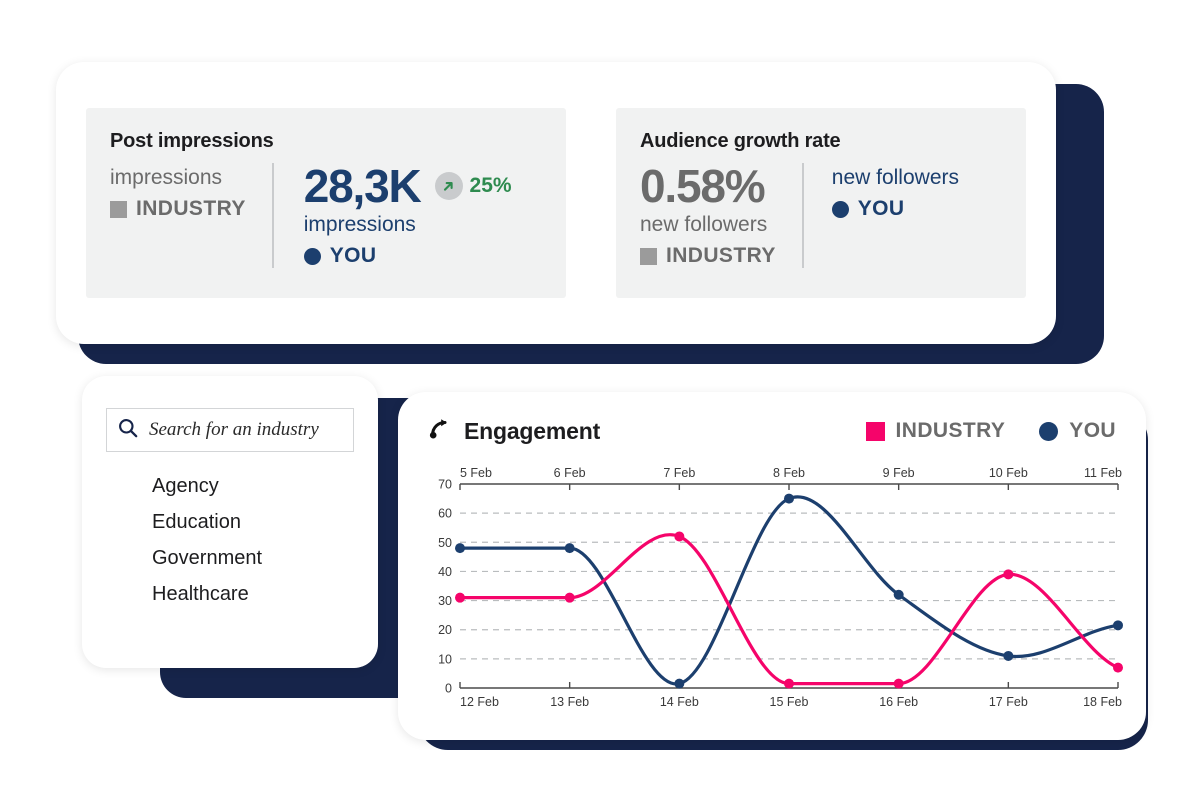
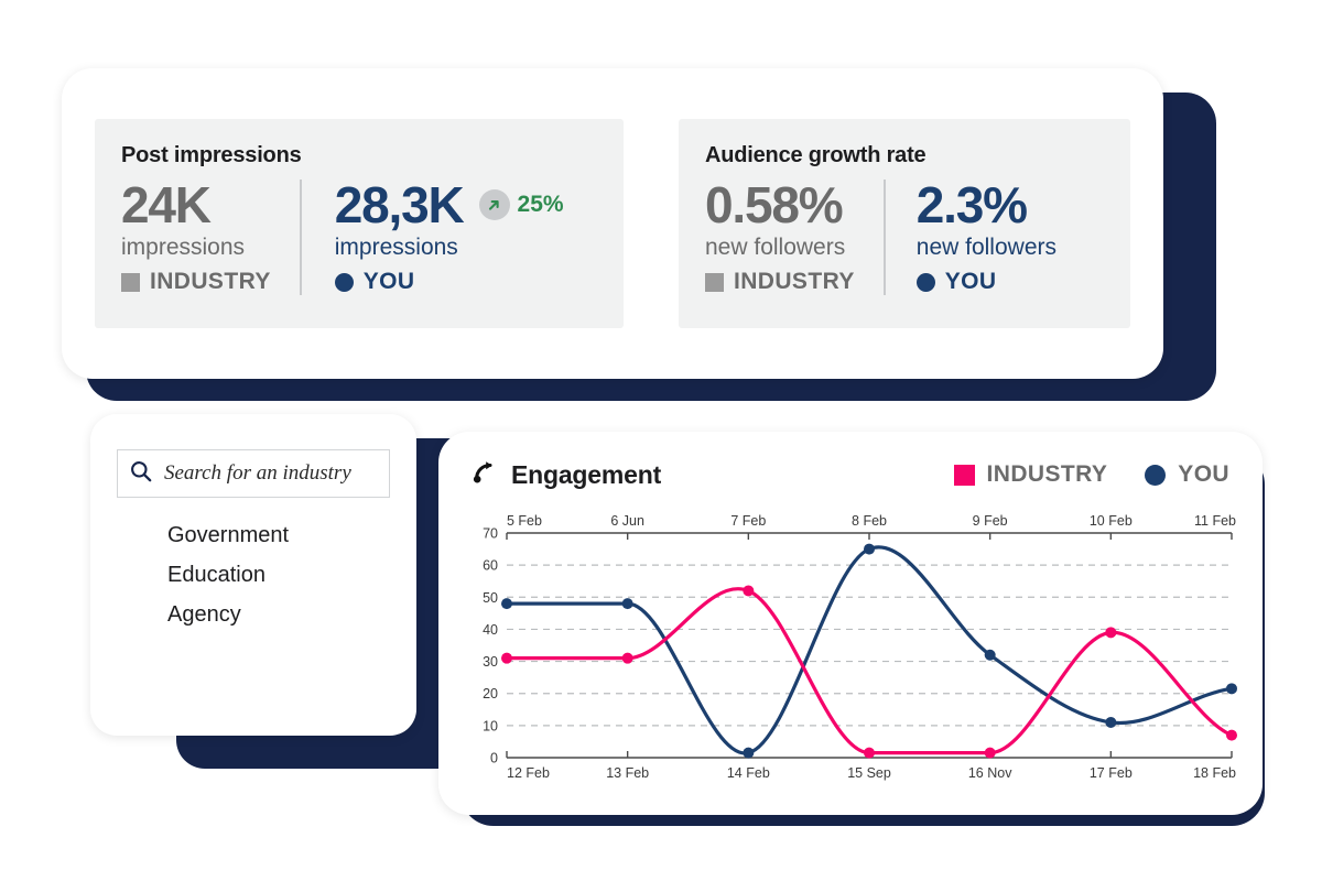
  Post impressions
+ 24K
  impressions
  INDUSTRY
  28,3K
  25%
  impressions
  YOU
  Audience growth rate
  0.58%
  new followers
  INDUSTRY
+ 2.3%
  new followers
  YOU
  Search for an industry
- Agency
+ Government
  Education
- Government
+ Agency
- Healthcare
  Engagement
  INDUSTRY
  YOU
  0
  10
  20
  30
  40
  50
  60
  70
  5 Feb
  12 Feb
- 6 Feb
+ 6 Jun
  13 Feb
  7 Feb
  14 Feb
  8 Feb
- 15 Feb
+ 15 Sep
  9 Feb
- 16 Feb
+ 16 Nov
  10 Feb
  17 Feb
  11 Feb
  18 Feb
